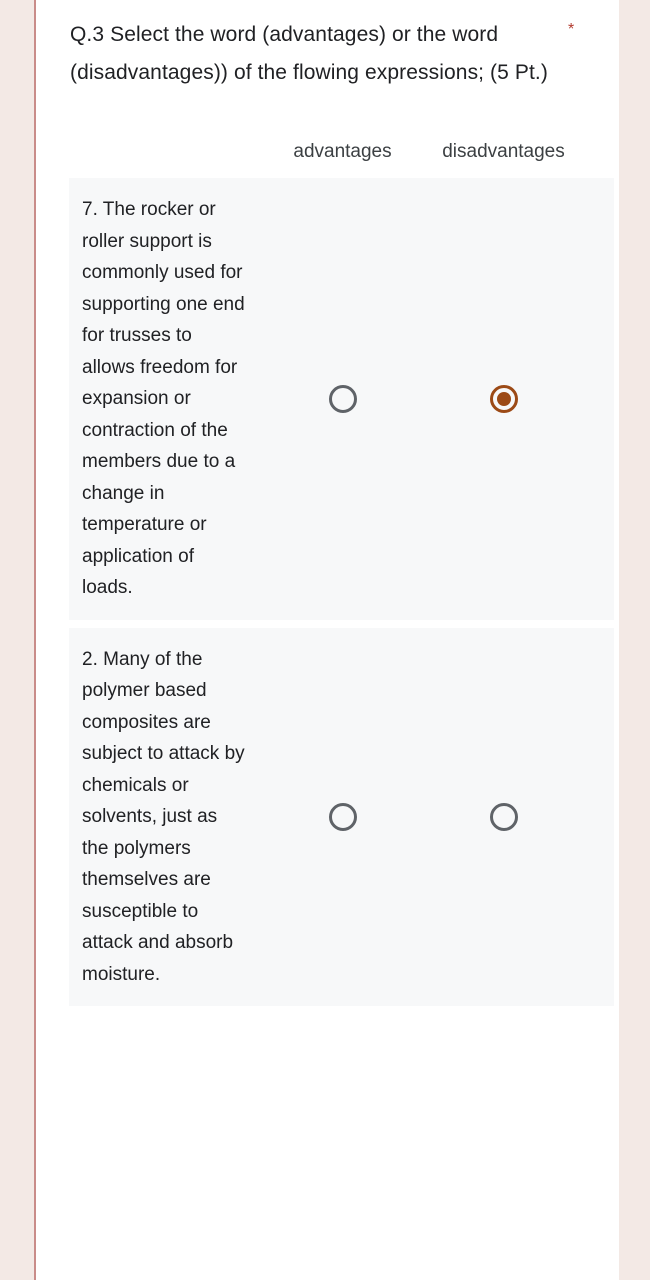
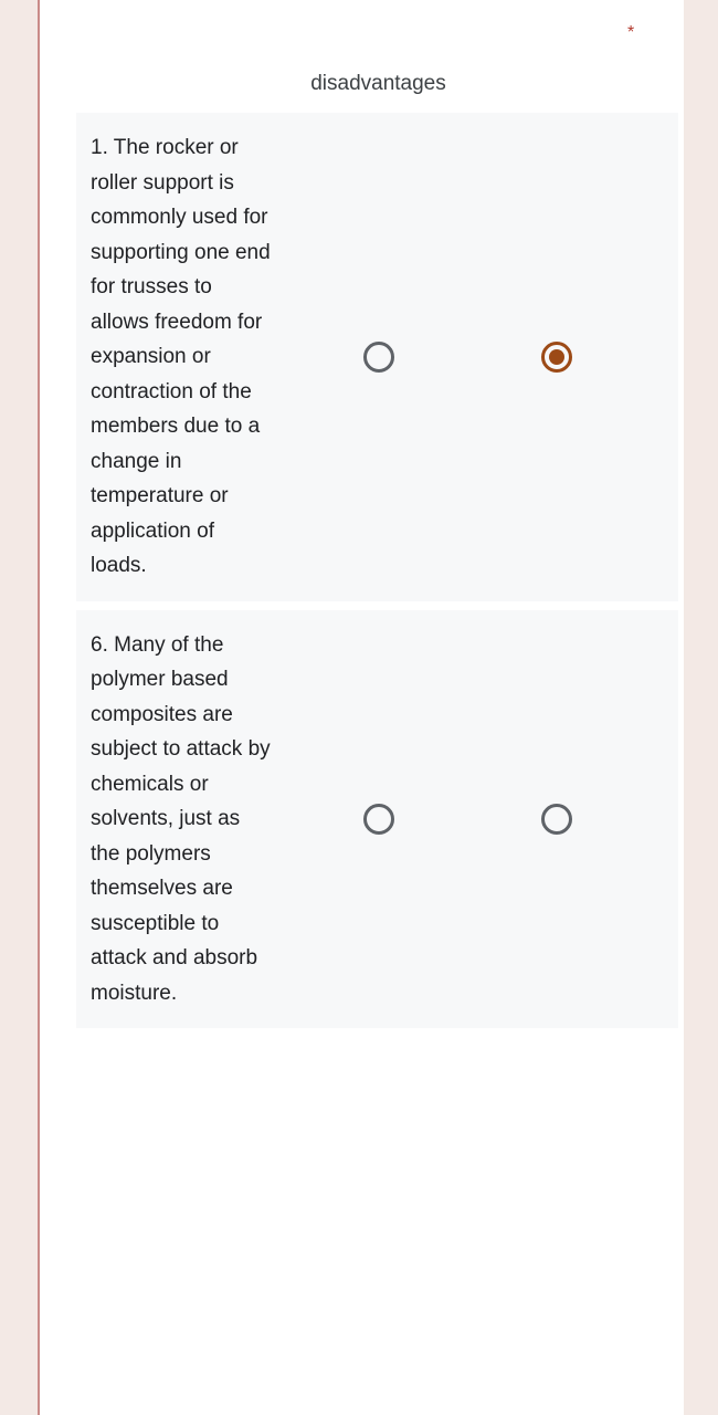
- Q.3 Select the word (advantages) or the word (disadvantages)) of the flowing expressions; (5 Pt.)
  *
- advantages
  disadvantages
- 7. The rocker or roller support is commonly used for supporting one end for trusses to allows freedom for expansion or contraction of the members due to a change in temperature or application of loads.
+ 1. The rocker or roller support is commonly used for supporting one end for trusses to allows freedom for expansion or contraction of the members due to a change in temperature or application of loads.
- 2. Many of the polymer based composites are subject to attack by chemicals or solvents, just as the polymers themselves are susceptible to attack and absorb moisture.
+ 6. Many of the polymer based composites are subject to attack by chemicals or solvents, just as the polymers themselves are susceptible to attack and absorb moisture.
